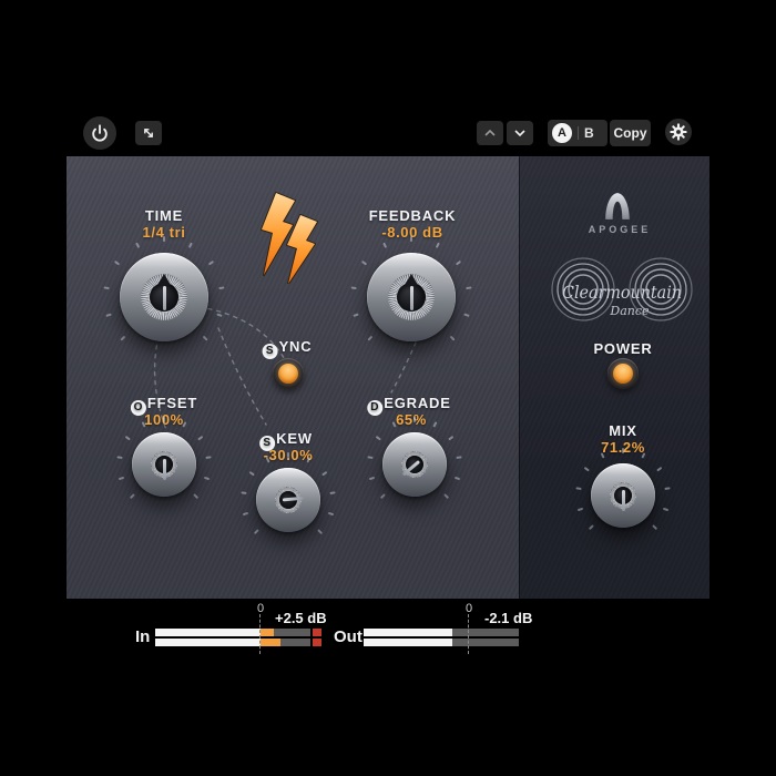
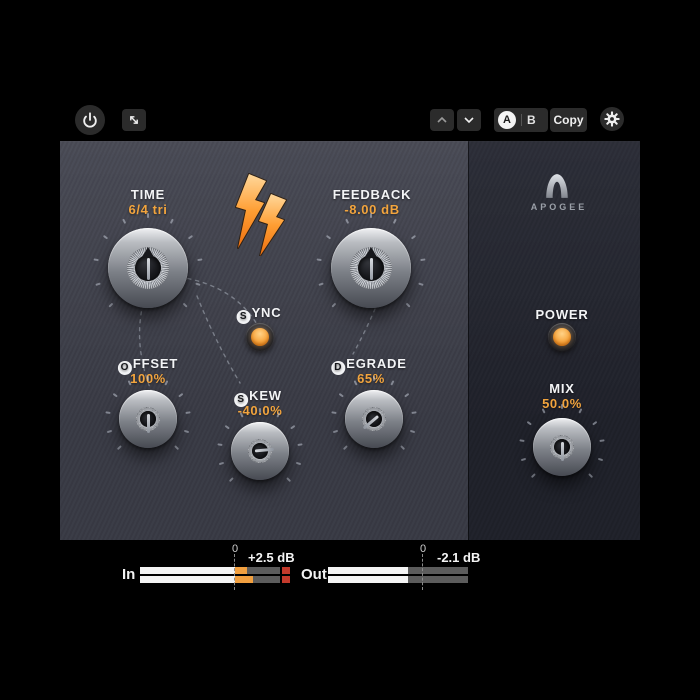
  A
  B
  Copy
  TIME
- 1/4 tri
+ 6/4 tri
  FEEDBACK
  -8.00 dB
  S YNC
  O FFSET
  100%
  S KEW
- -30.0%
+ -40.0%
  D EGRADE
  65%
  APOGEE
- Clearmountain
- Dance
  POWER
  MIX
- 71.2%
+ 50.0%
  In
  0
  +2.5 dB
  Out
  0
  -2.1 dB
